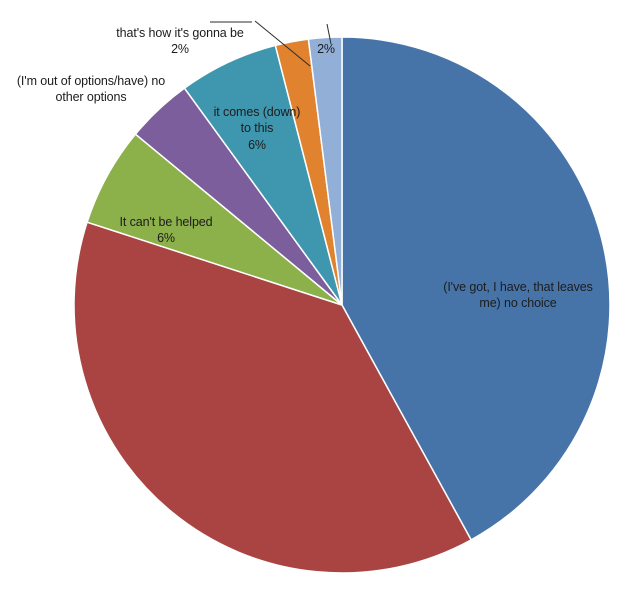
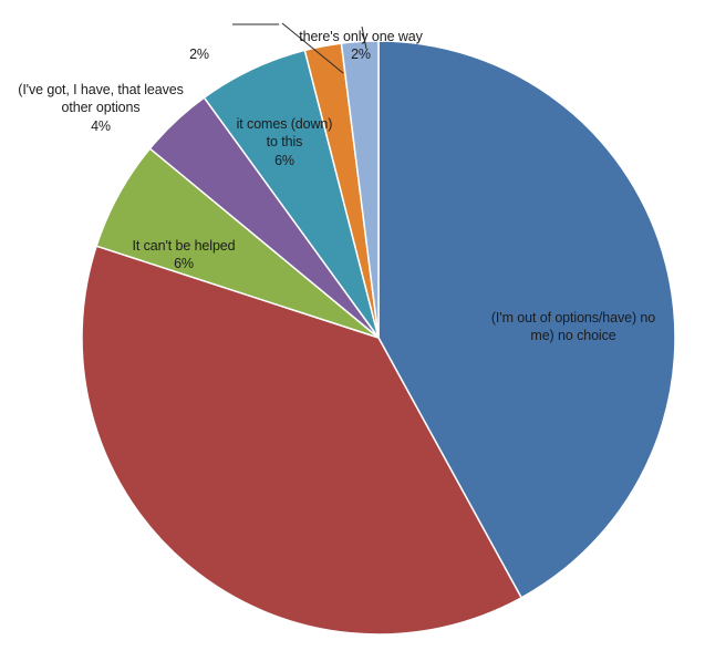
- (I've got, I have, that leaves me) no choice
+ (I'm out of options/have) no me) no choice
  It can't be helped
  6%
- (I'm out of options/have) no other options
+ (I've got, I have, that leaves other options
+ 4%
  it comes (down) to this
  6%
- that's how it's gonna be
  2%
+ there's only one way
  2%
